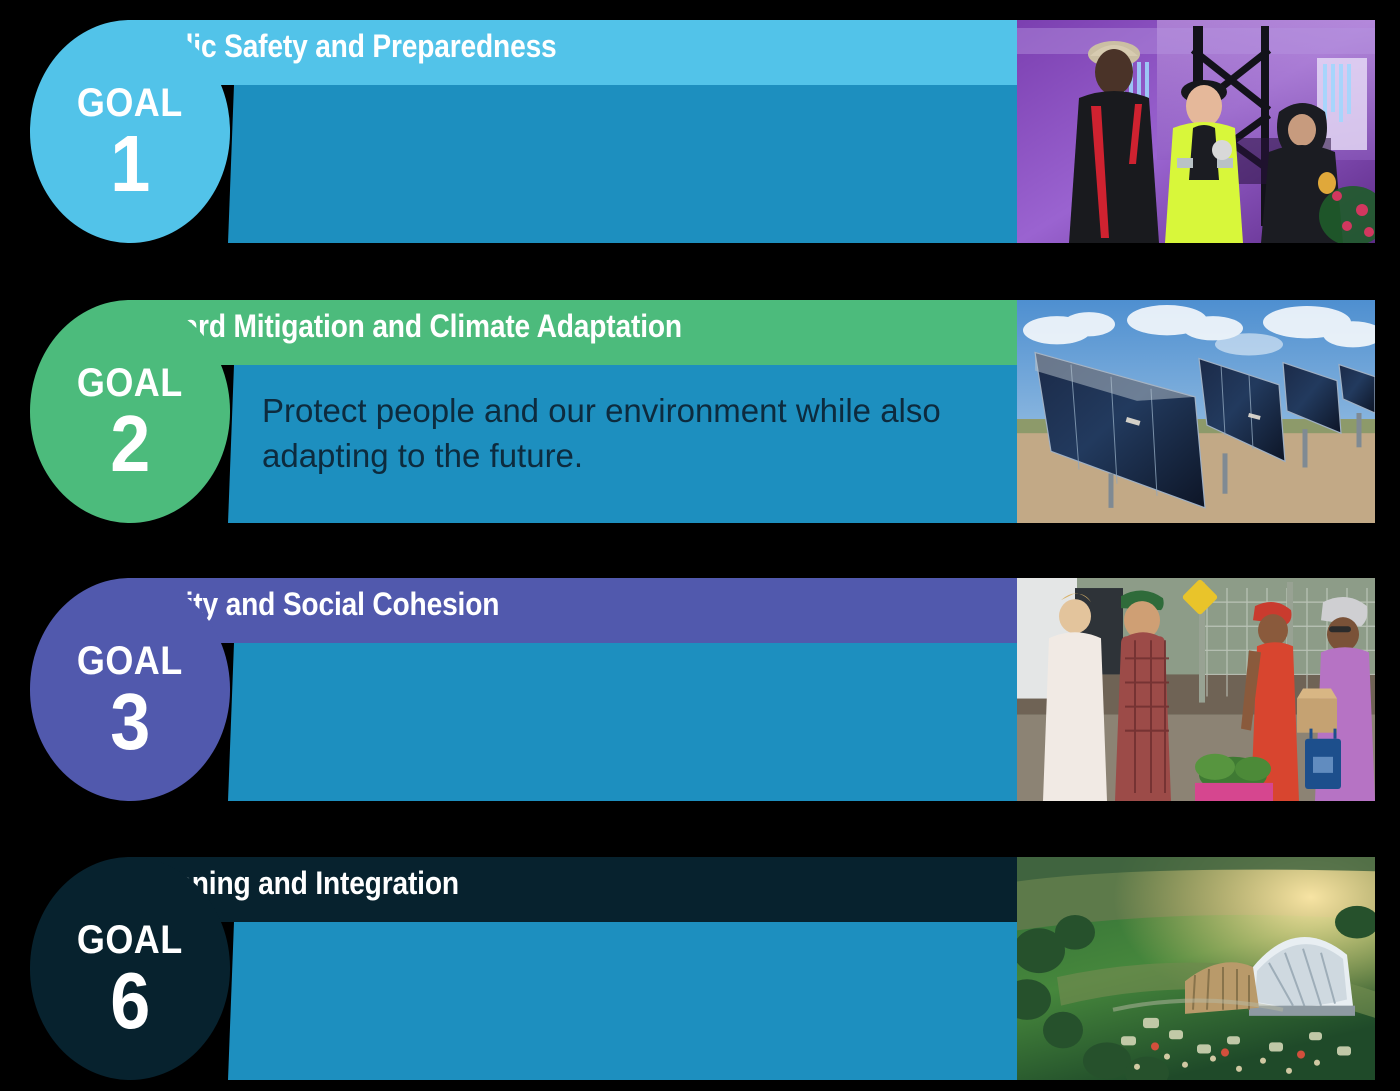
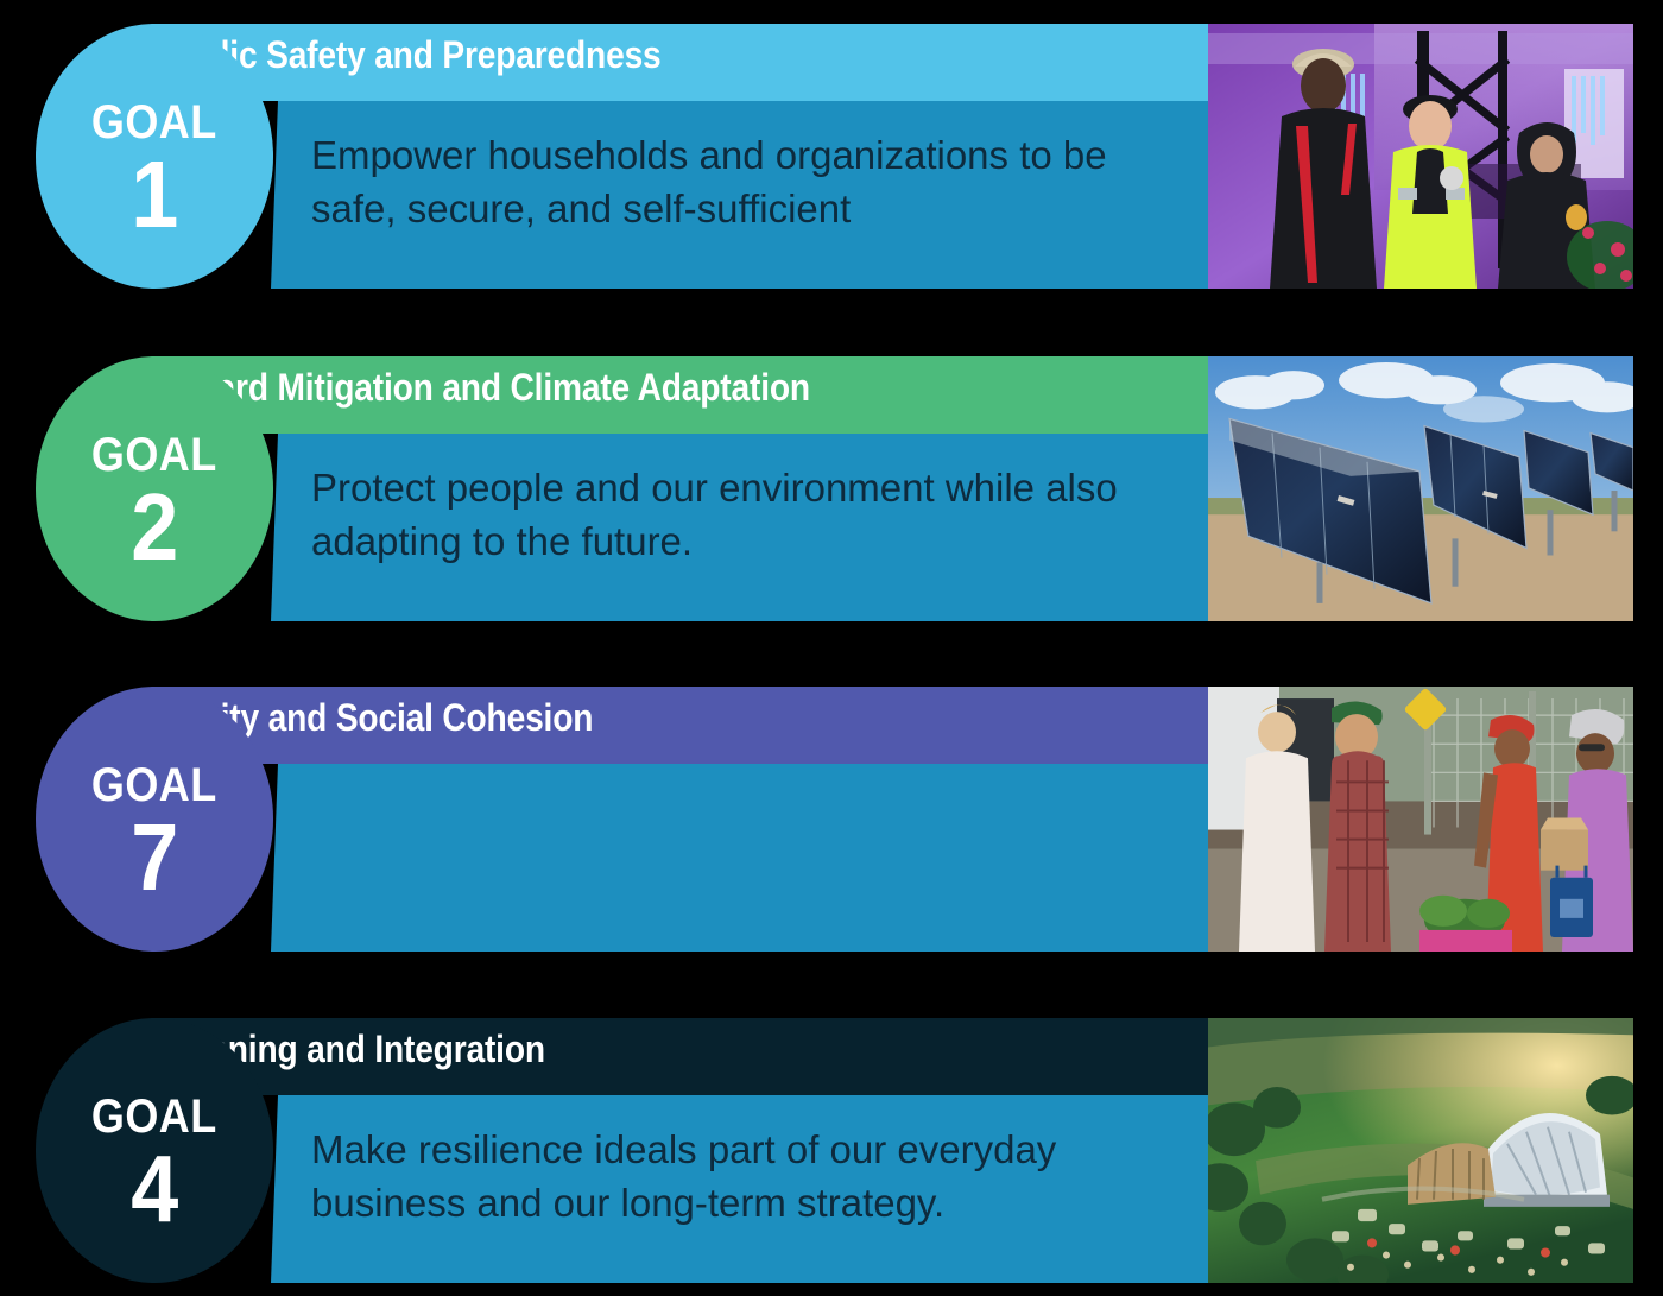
  ic Safety and Preparedness
+ Empower households and organizations to be safe, secure, and self-sufficient
  GOAL
  1
  rd Mitigation and Climate Adaptation
  Protect people and our environment while also adapting to the future.
  GOAL
  2
  ty and Social Cohesion
  GOAL
- 3
+ 7
  ning and Integration
+ Make resilience ideals part of our everyday business and our long-term strategy.
  GOAL
- 6
+ 4
